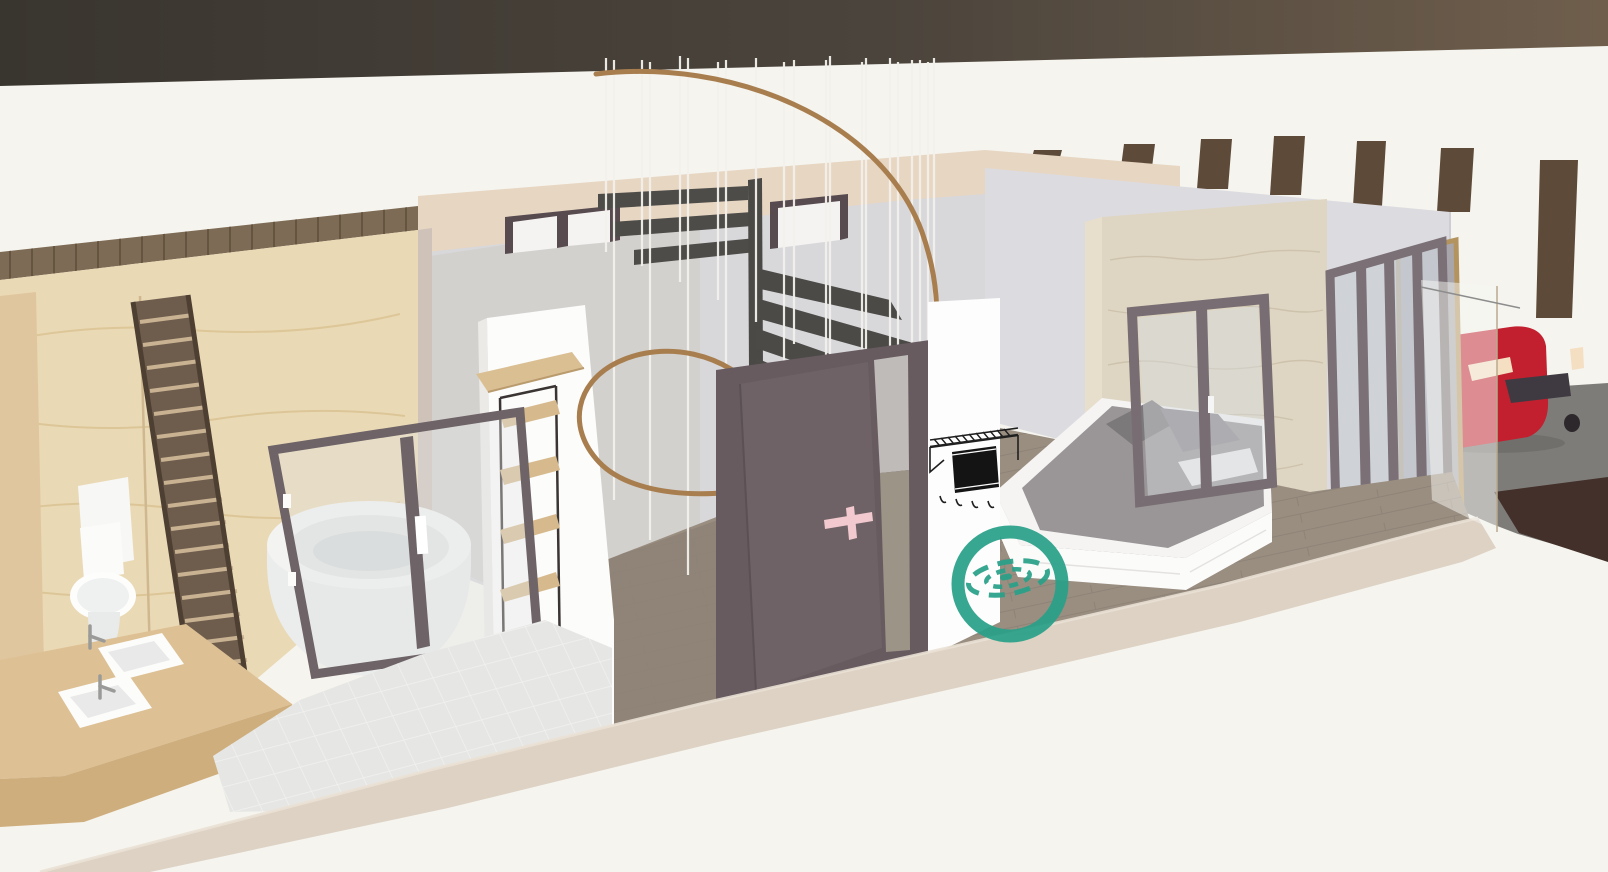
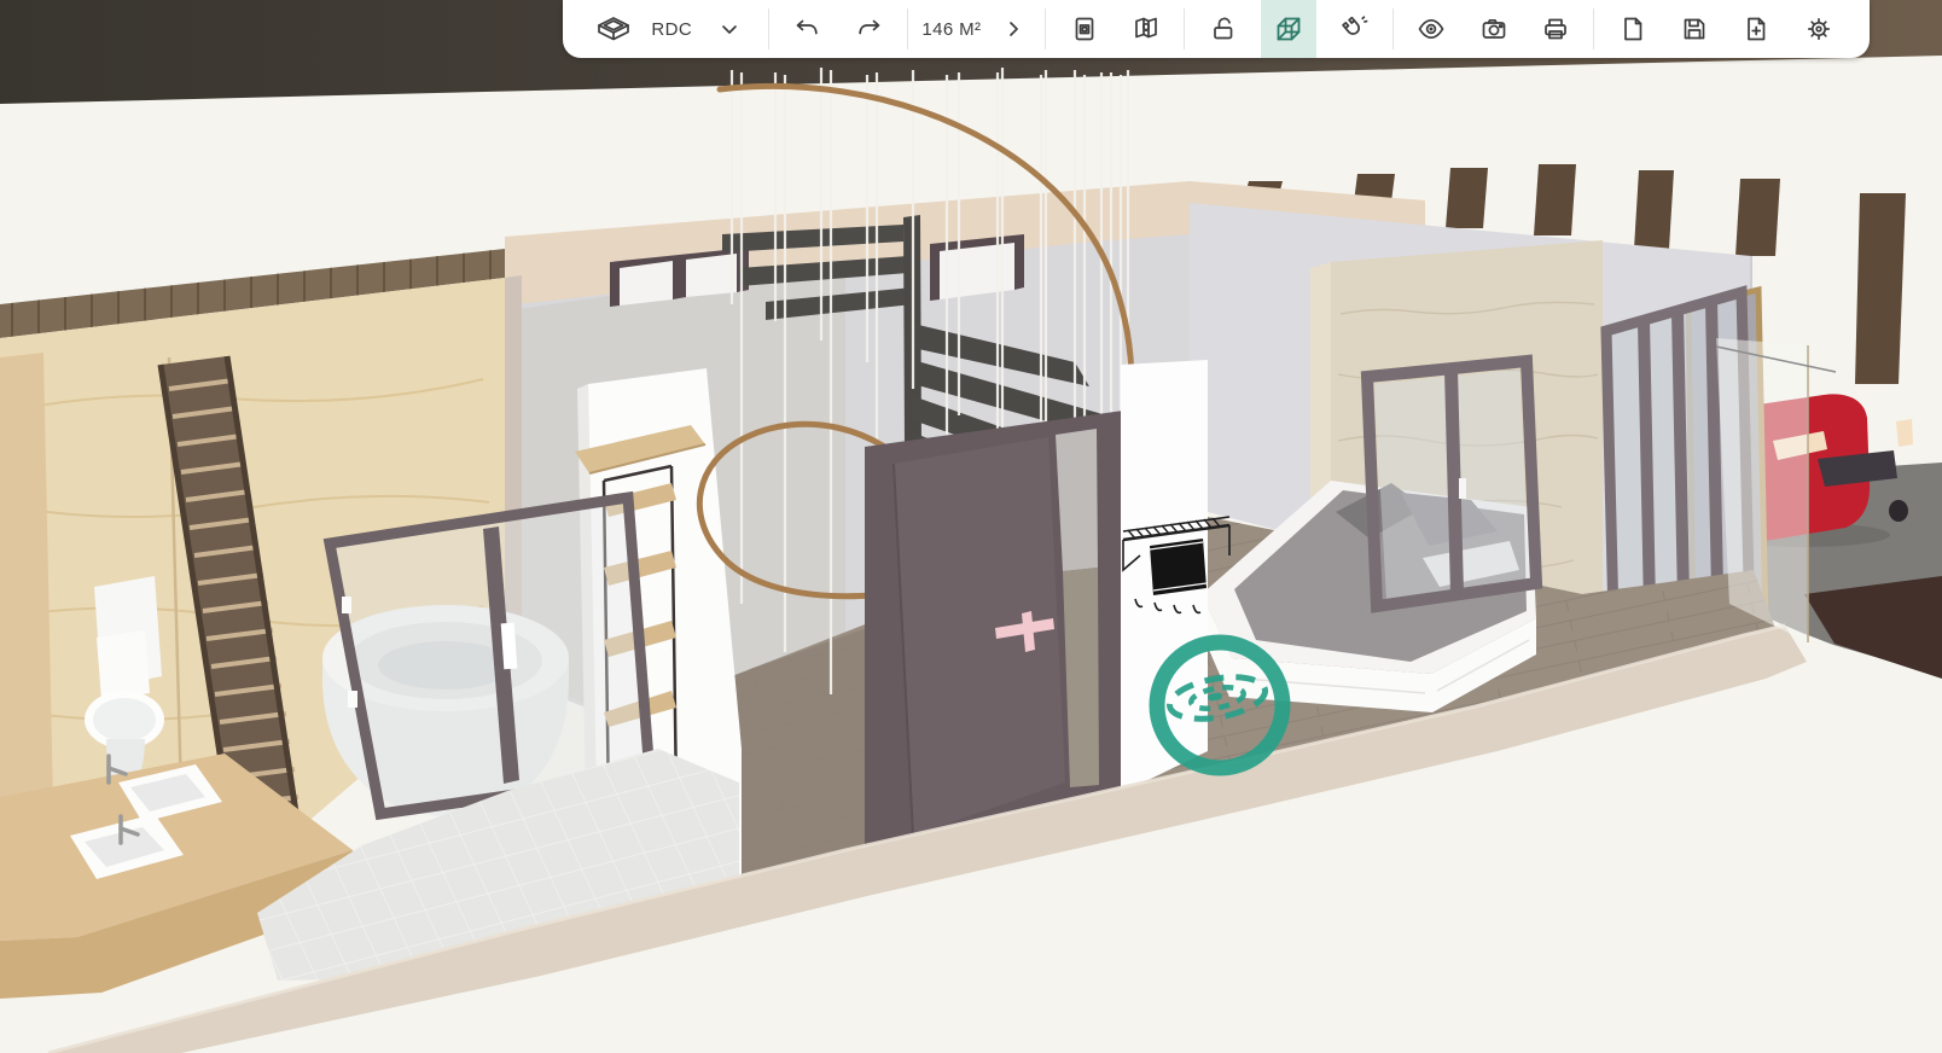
+ RDC
+ 146 M²
